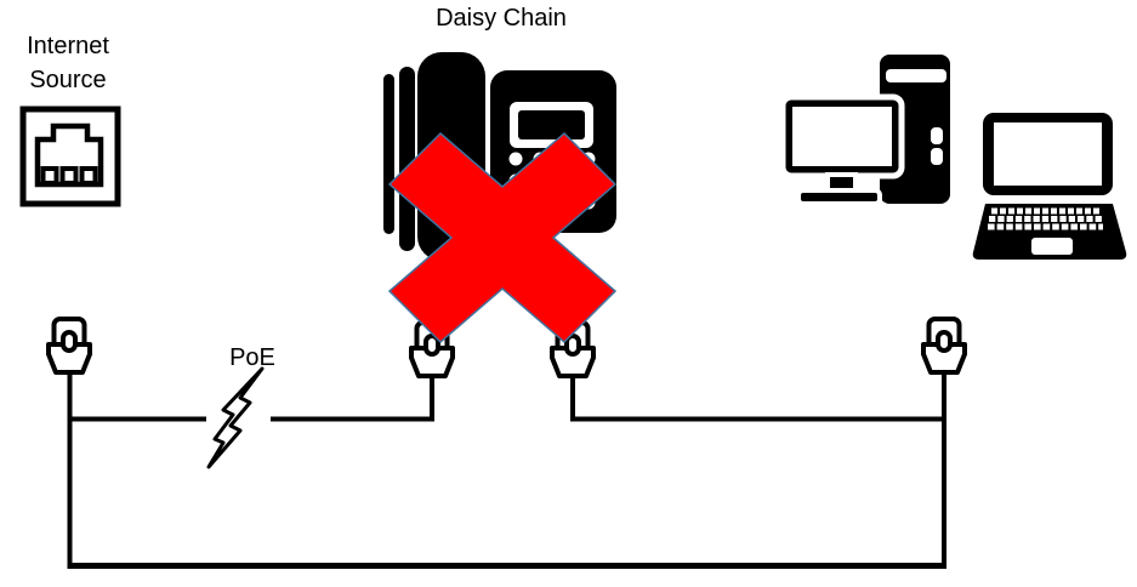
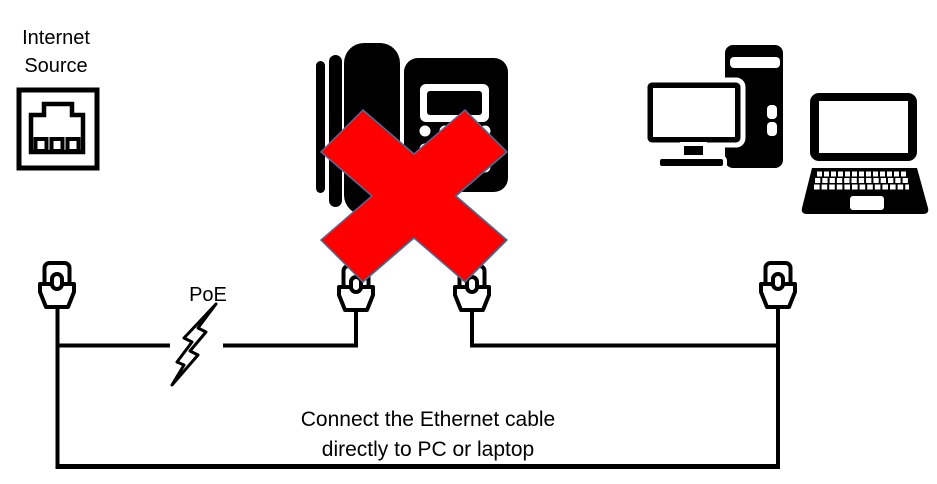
  Internet
  Source
- Daisy Chain
  PoE
+ Connect the Ethernet cable
+ directly to PC or laptop
